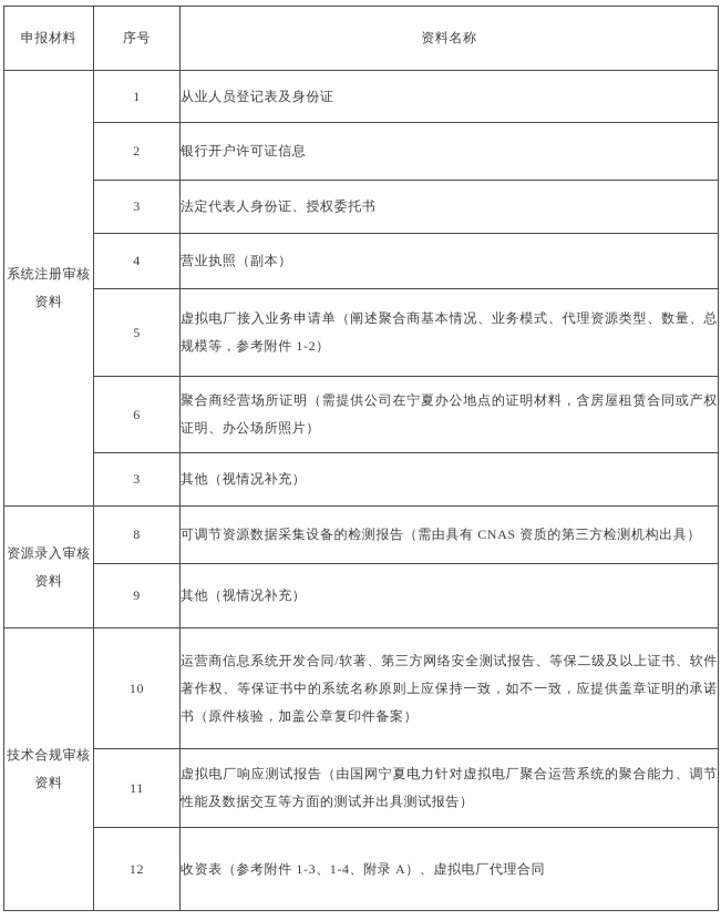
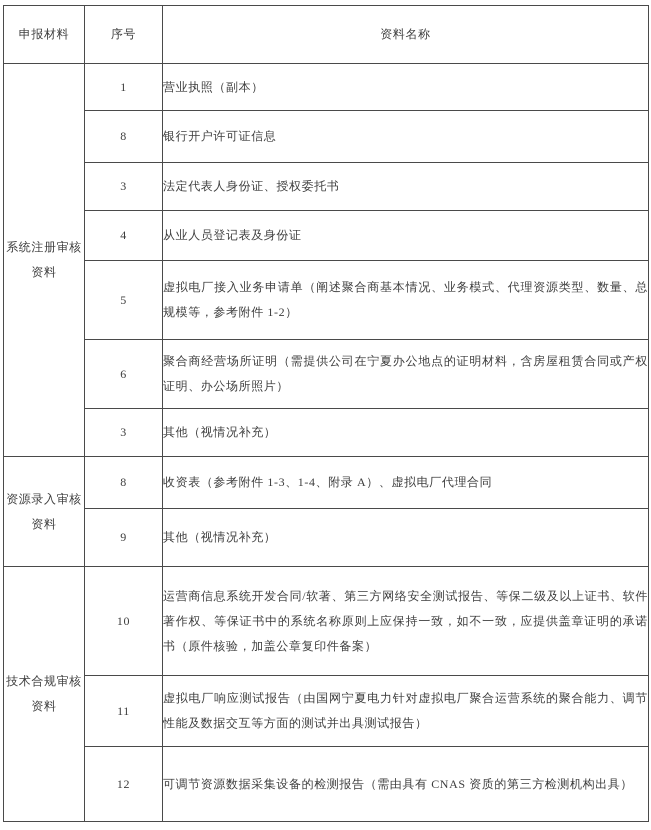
  申报材料	序号	资料名称
- 系统注册审核资料	1	从业人员登记表及身份证
+ 系统注册审核资料	1	营业执照（副本）
- 2	银行开户许可证信息
+ 8	银行开户许可证信息
  3	法定代表人身份证、授权委托书
- 4	营业执照（副本）
+ 4	从业人员登记表及身份证
  5	虚拟电厂接入业务申请单（阐述聚合商基本情况、业务模式、代理资源类型、数量、总规模等，参考附件 1-2）
  6	聚合商经营场所证明（需提供公司在宁夏办公地点的证明材料，含房屋租赁合同或产权证明、办公场所照片）
  3	其他（视情况补充）
- 资源录入审核资料	8	可调节资源数据采集设备的检测报告（需由具有 CNAS 资质的第三方检测机构出具）
+ 资源录入审核资料	8	收资表（参考附件 1-3、1-4、附录 A）、虚拟电厂代理合同
  9	其他（视情况补充）
  技术合规审核资料	10	运营商信息系统开发合同/软著、第三方网络安全测试报告、等保二级及以上证书、软件著作权、等保证书中的系统名称原则上应保持一致，如不一致，应提供盖章证明的承诺书（原件核验，加盖公章复印件备案）
  11	虚拟电厂响应测试报告（由国网宁夏电力针对虚拟电厂聚合运营系统的聚合能力、调节性能及数据交互等方面的测试并出具测试报告）
- 12	收资表（参考附件 1-3、1-4、附录 A）、虚拟电厂代理合同
+ 12	可调节资源数据采集设备的检测报告（需由具有 CNAS 资质的第三方检测机构出具）
